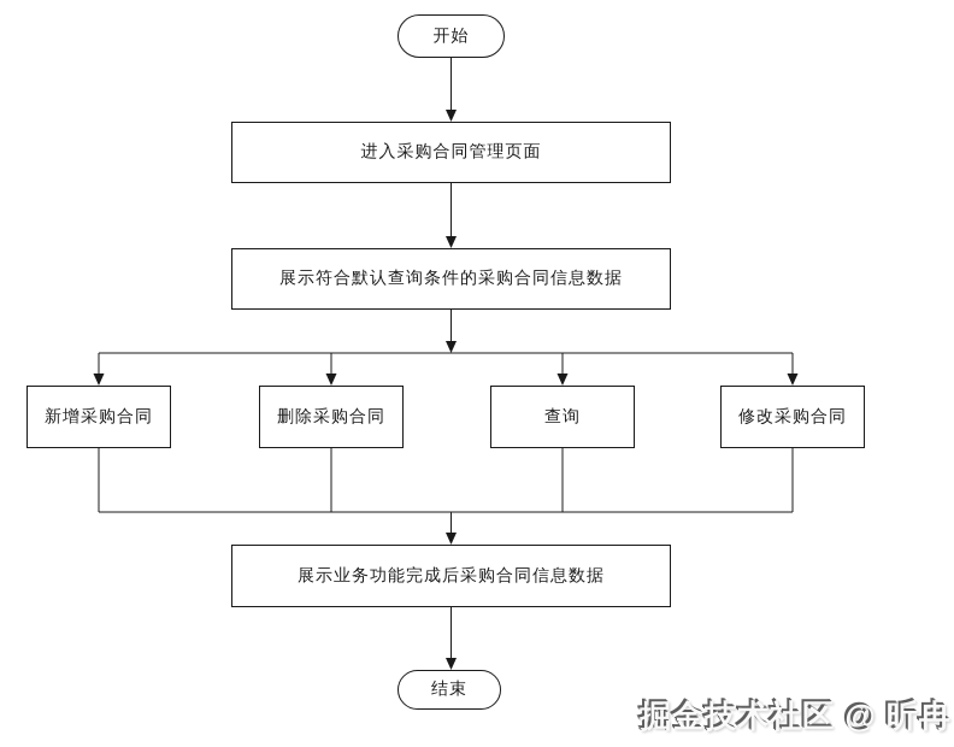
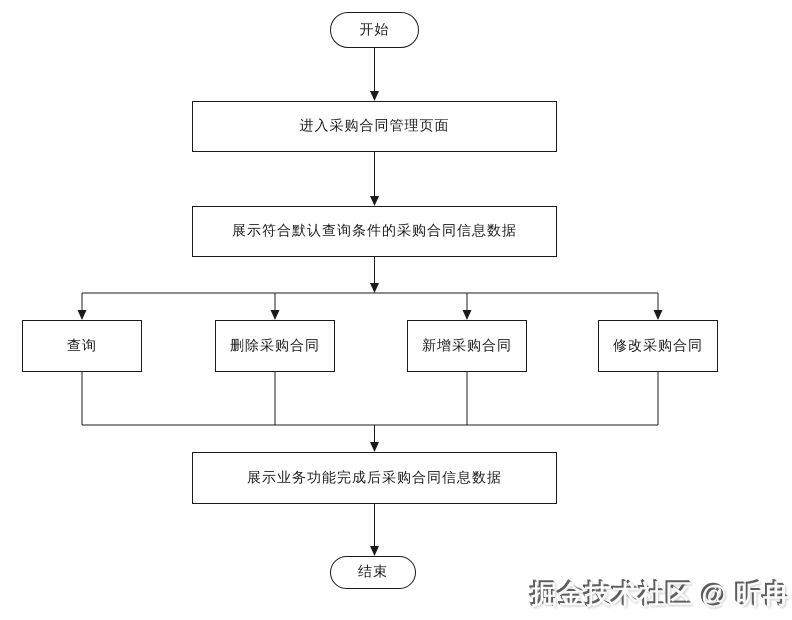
  开始
  进入采购合同管理页面
  展示符合默认查询条件的采购合同信息数据
- 新增采购合同
+ 查询
  删除采购合同
- 查询
+ 新增采购合同
  修改采购合同
  展示业务功能完成后采购合同信息数据
  结束
  掘金技术社区 @ 昕冉
